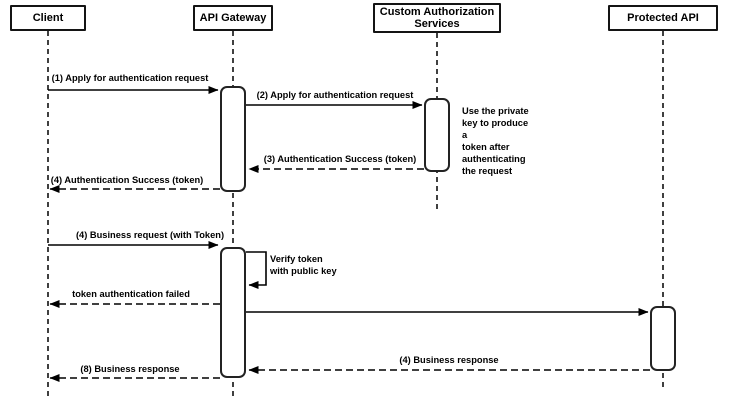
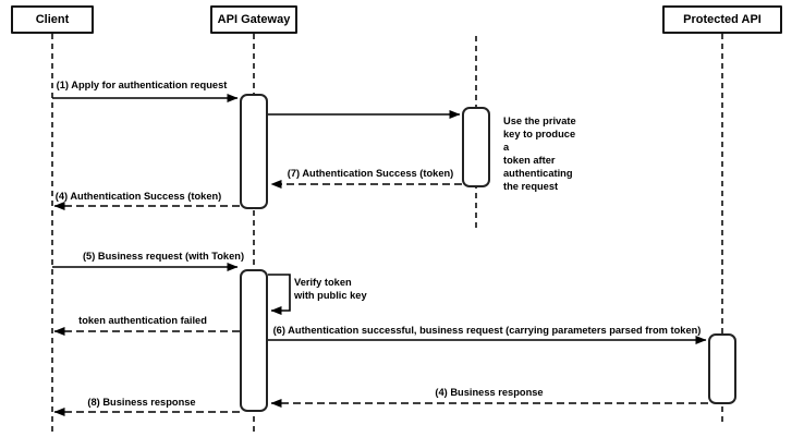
  Client
  API Gateway
- Custom Authorization Services
  Protected API
  (1) Apply for authentication request
- (2) Apply for authentication request
- (3) Authentication Success (token)
+ (7) Authentication Success (token)
  (4) Authentication Success (token)
- (4) Business request (with Token)
+ (5) Business request (with Token)
  Verify token
  with public key
  token authentication failed
+ (6) Authentication successful, business request (carrying parameters parsed from token)
  (4) Business response
  (8) Business response
  Use the private
  key to produce a
  token after
  authenticating
  the request
